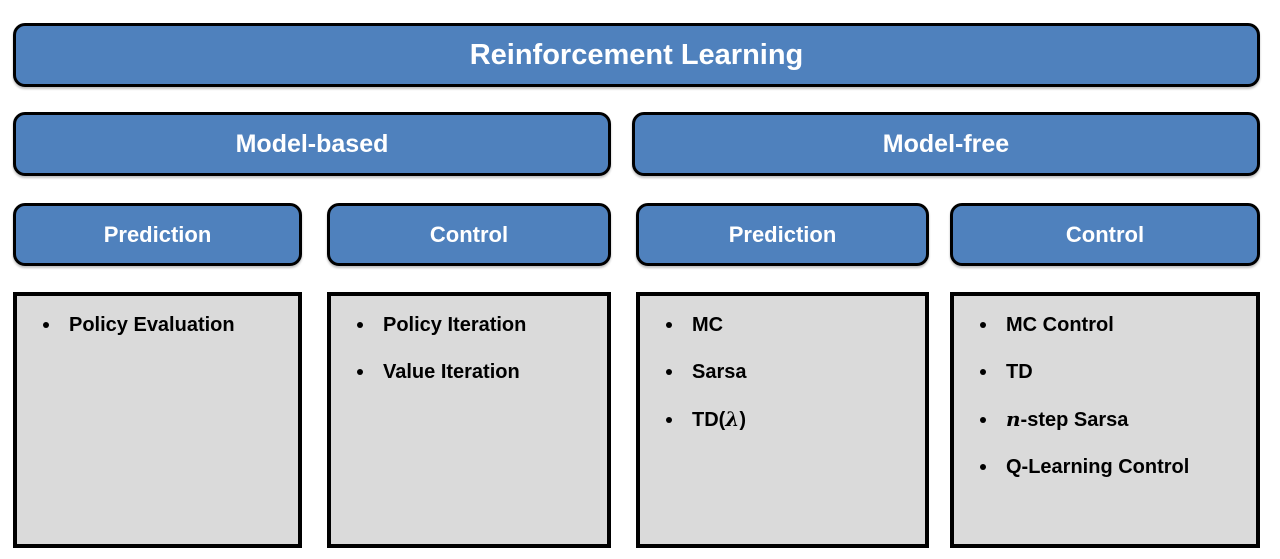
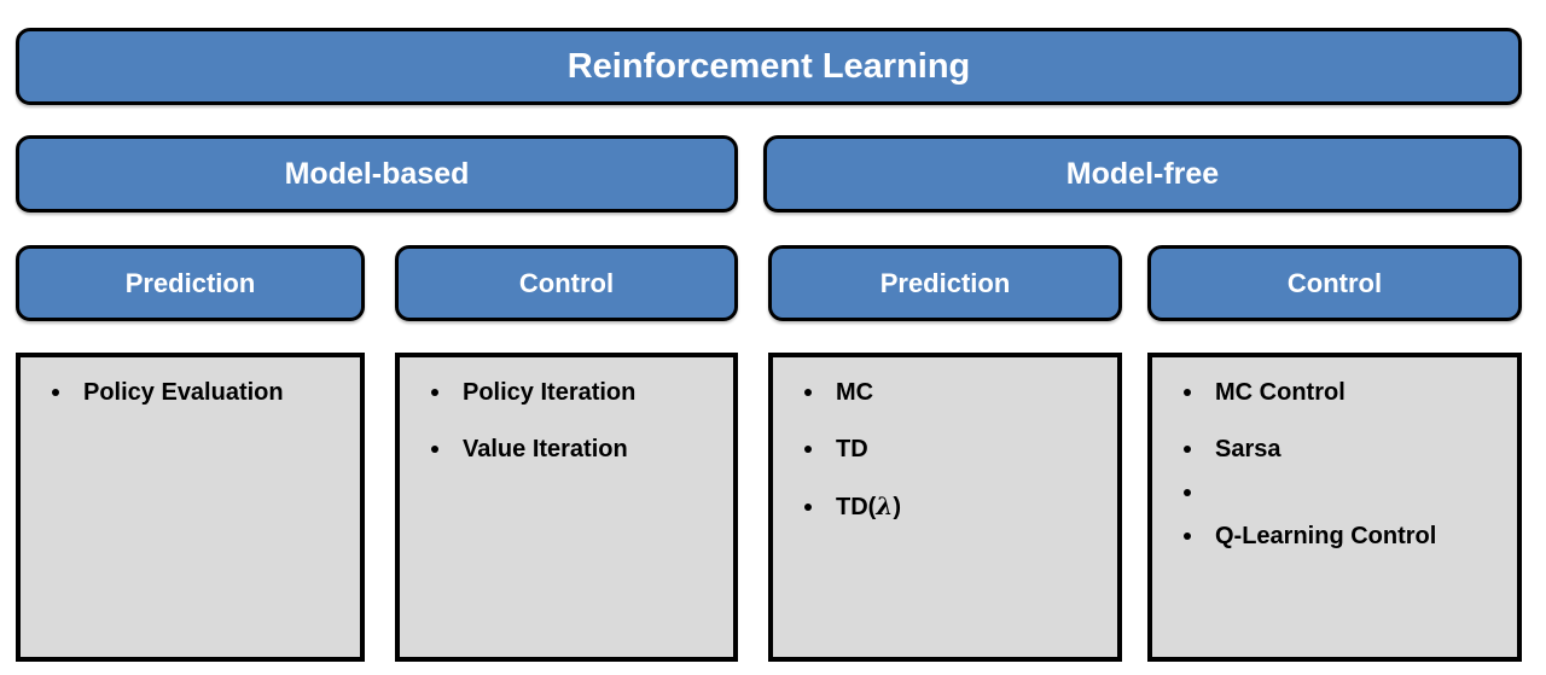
  Reinforcement Learning
  Model-based
  Model-free
  Prediction
  Control
  Prediction
  Control
  Policy Evaluation
  Policy Iteration
  Value Iteration
  MC
- Sarsa
+ TD
  TD(λ)
  MC Control
- TD
+ Sarsa
- n-step Sarsa
  Q-Learning Control
